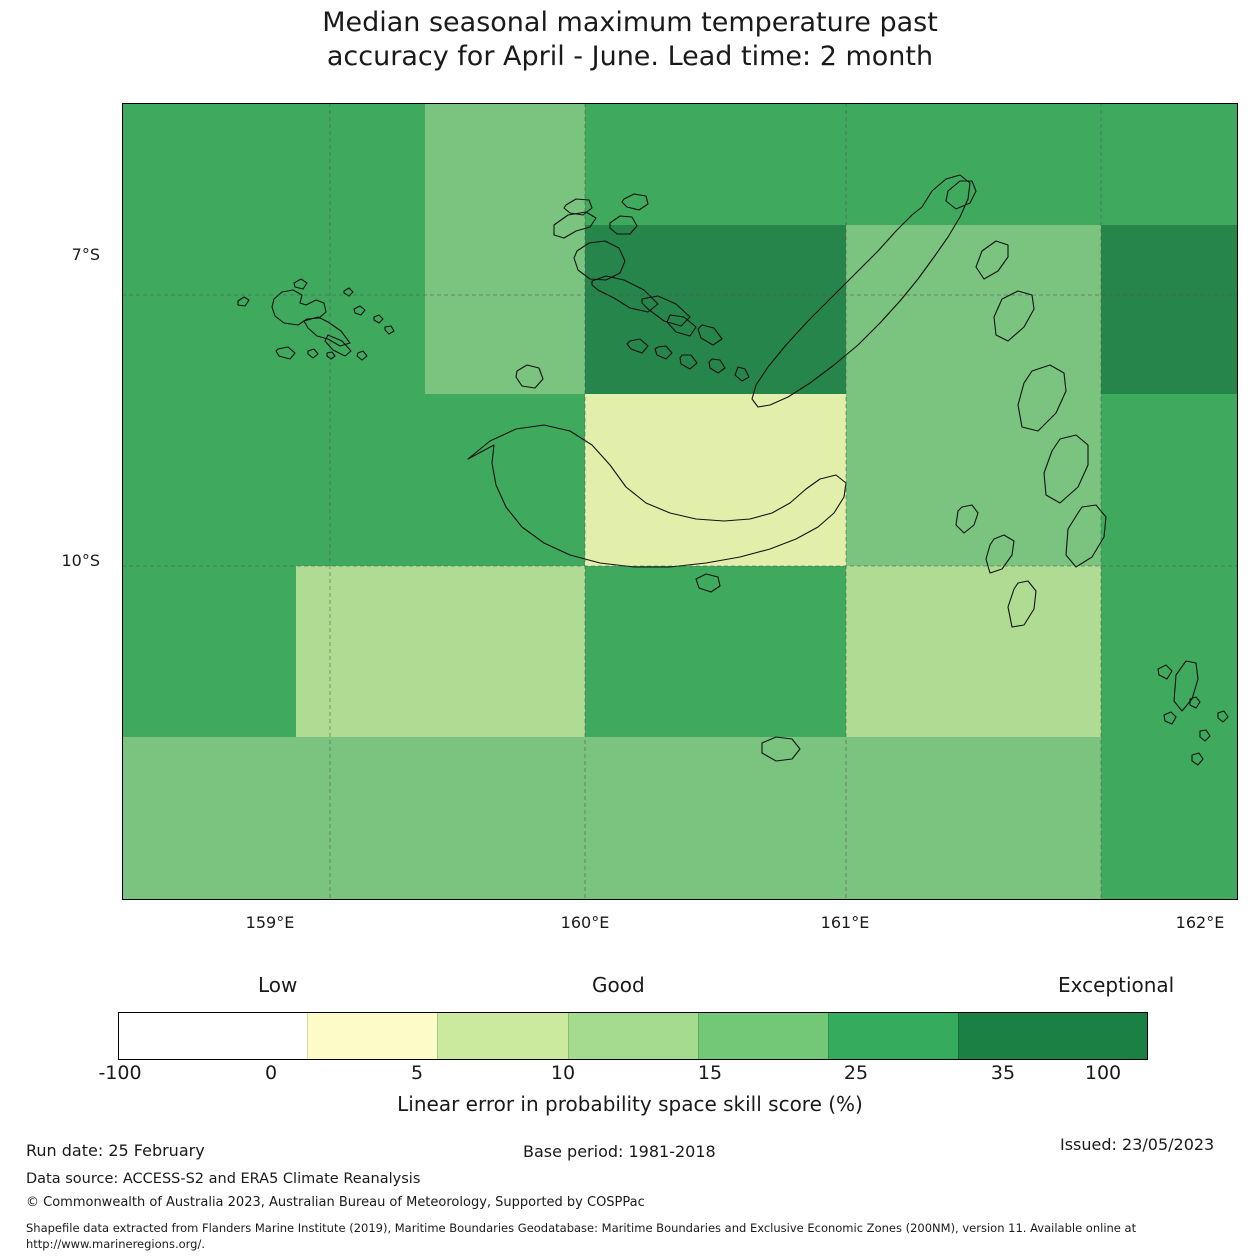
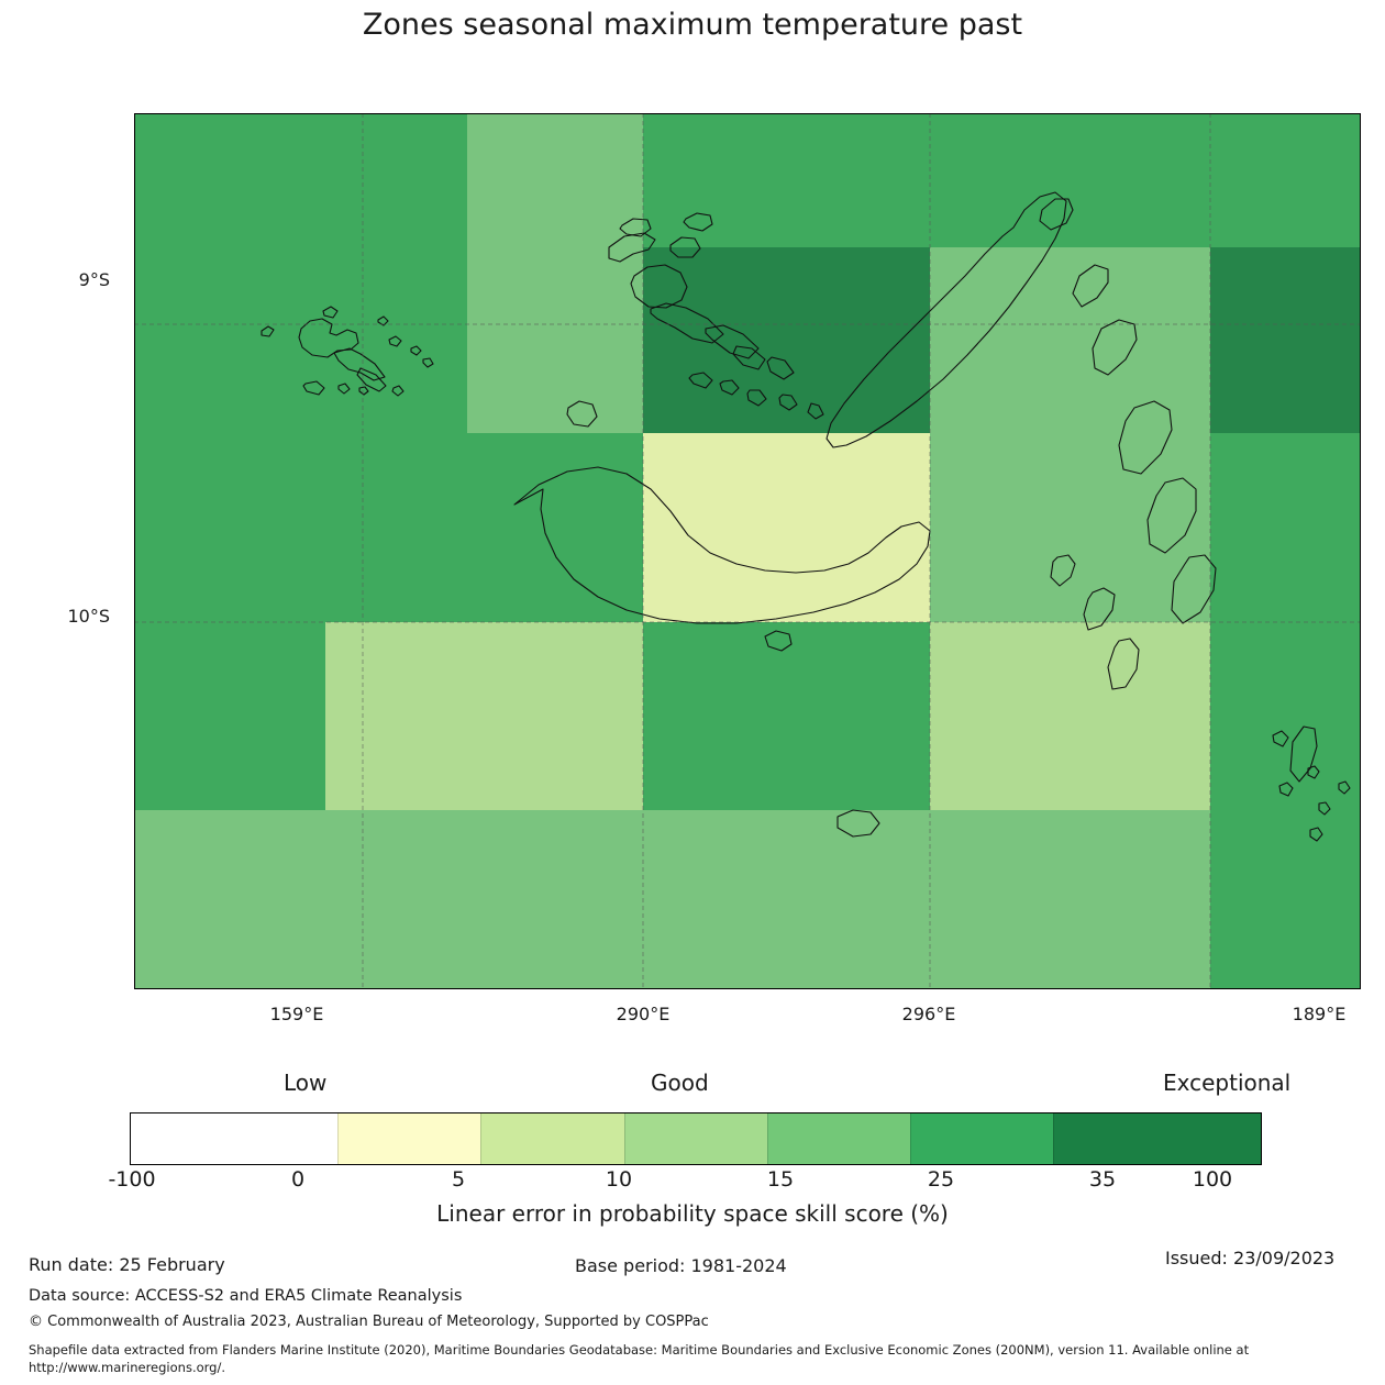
- Median seasonal maximum temperature past
+ Zones seasonal maximum temperature past
- accuracy for April - June. Lead time: 2 month
- 7°S
+ 9°S
  10°S
  159°E
- 160°E
+ 290°E
- 161°E
+ 296°E
- 162°E
+ 189°E
  Low
  Good
  Exceptional
  -100
  0
  5
  10
  15
  25
  35
  100
  Linear error in probability space skill score (%)
  Run date: 25 February
- Base period: 1981-2018
+ Base period: 1981-2024
- Issued: 23/05/2023
+ Issued: 23/09/2023
  Data source: ACCESS-S2 and ERA5 Climate Reanalysis
  © Commonwealth of Australia 2023, Australian Bureau of Meteorology, Supported by COSPPac
- Shapefile data extracted from Flanders Marine Institute (2019), Maritime Boundaries Geodatabase: Maritime Boundaries and Exclusive Economic Zones (200NM), version 11. Available online at
+ Shapefile data extracted from Flanders Marine Institute (2020), Maritime Boundaries Geodatabase: Maritime Boundaries and Exclusive Economic Zones (200NM), version 11. Available online at
  http://www.marineregions.org/.
